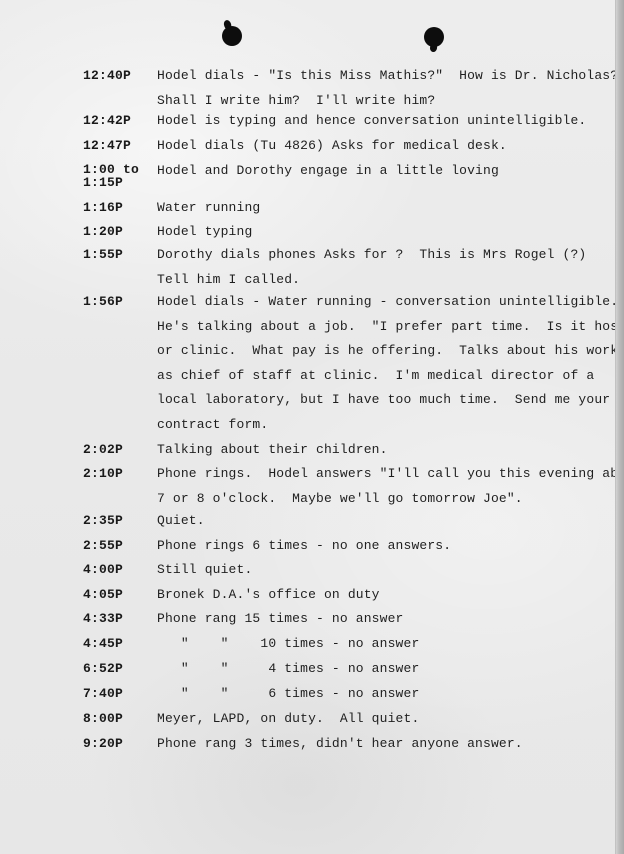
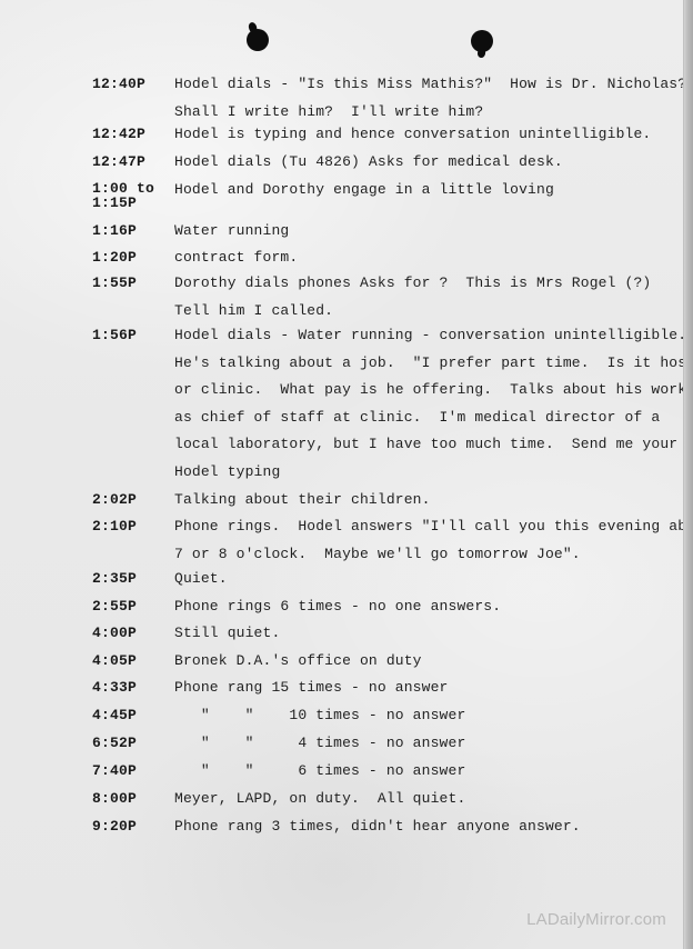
  12:40P
  Hodel dials - "Is this Miss Mathis?" How is Dr. Nicholas
  Shall I write him? I'll write him?
  12:42P
  Hodel is typing and hence conversation unintelligible.
  12:47P
  Hodel dials (Tu 4826) Asks for medical desk.
  1:00 to
  1:15P
  Hodel and Dorothy engage in a little loving
  1:16P
  Water running
  1:20P
- Hodel typing
+ contract form.
  1:55P
  Dorothy dials phones Asks for ? This is Mrs Rogel (?)
  Tell him I called.
  1:56P
  Hodel dials - Water running - conversation unintelligible
  He's talking about a job. "I prefer part time. Is it ho
  or clinic. What pay is he offering. Talks about his wor
  as chief of staff at clinic. I'm medical director of a
  local laboratory, but I have too much time. Send me your
- contract form.
+ Hodel typing
  2:02P
  Talking about their children.
  2:10P
  Phone rings. Hodel answers "I'll call you this evening a
  7 or 8 o'clock. Maybe we'll go tomorrow Joe".
  2:35P
  Quiet.
  2:55P
  Phone rings 6 times - no one answers.
  4:00P
  Still quiet.
  4:05P
  Bronek D.A.'s office on duty
  4:33P
  Phone rang 15 times - no answer
  4:45P
  " " 10 times - no answer
  6:52P
  " " 4 times - no answer
  7:40P
  " " 6 times - no answer
  8:00P
  Meyer, LAPD, on duty. All quiet.
  9:20P
  Phone rang 3 times, didn't hear anyone answer.
+ LADailyMirror.com
